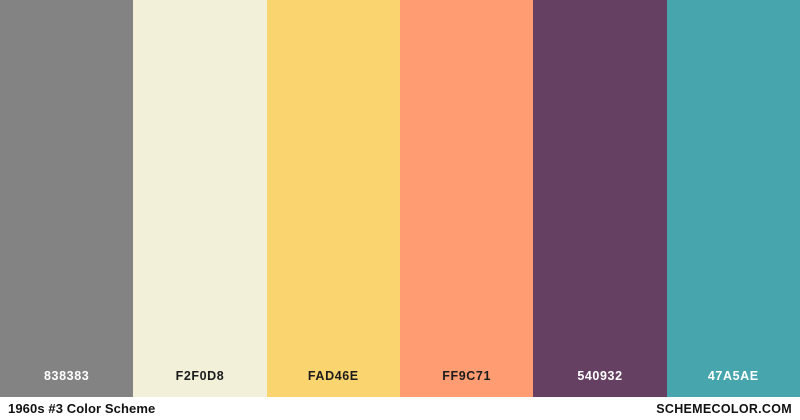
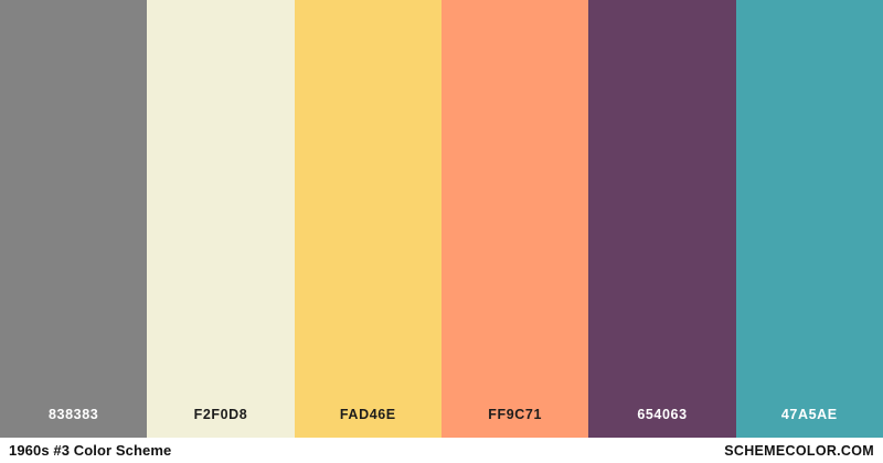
  838383
  F2F0D8
  FAD46E
  FF9C71
- 540932
+ 654063
  47A5AE
  1960s #3 Color Scheme
  SCHEMECOLOR.COM
